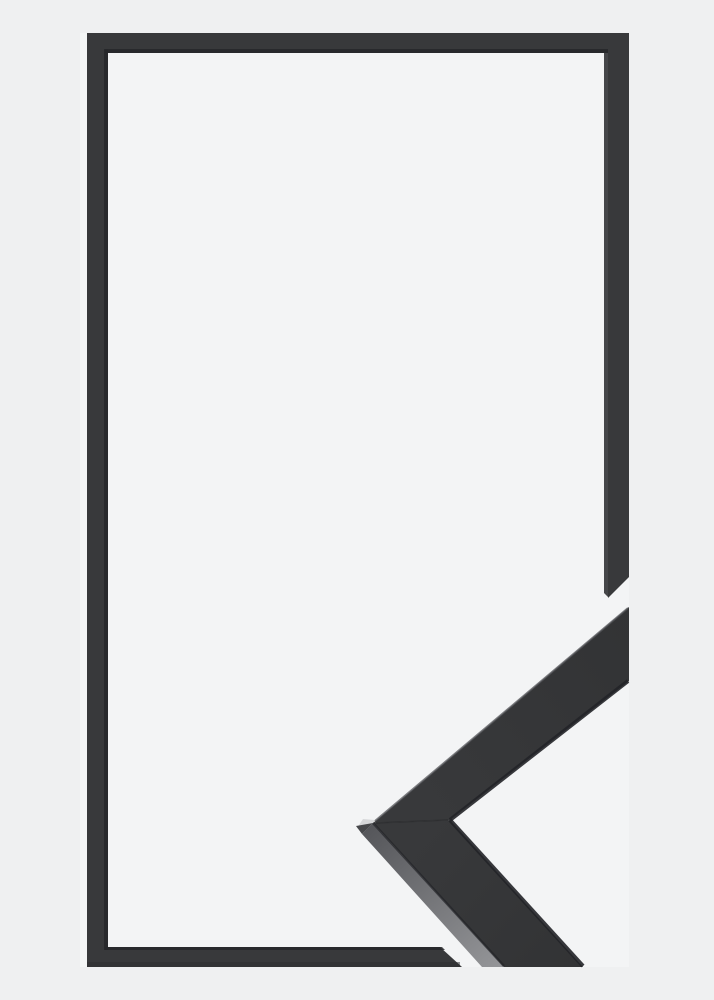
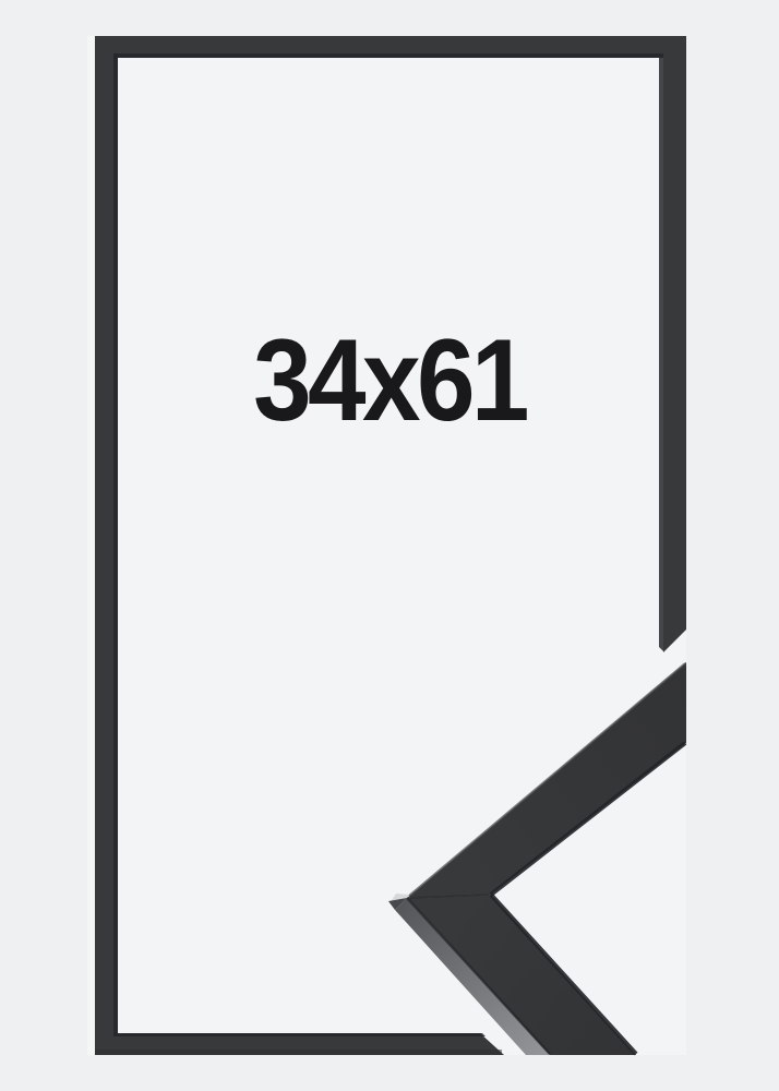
+ 34x61
